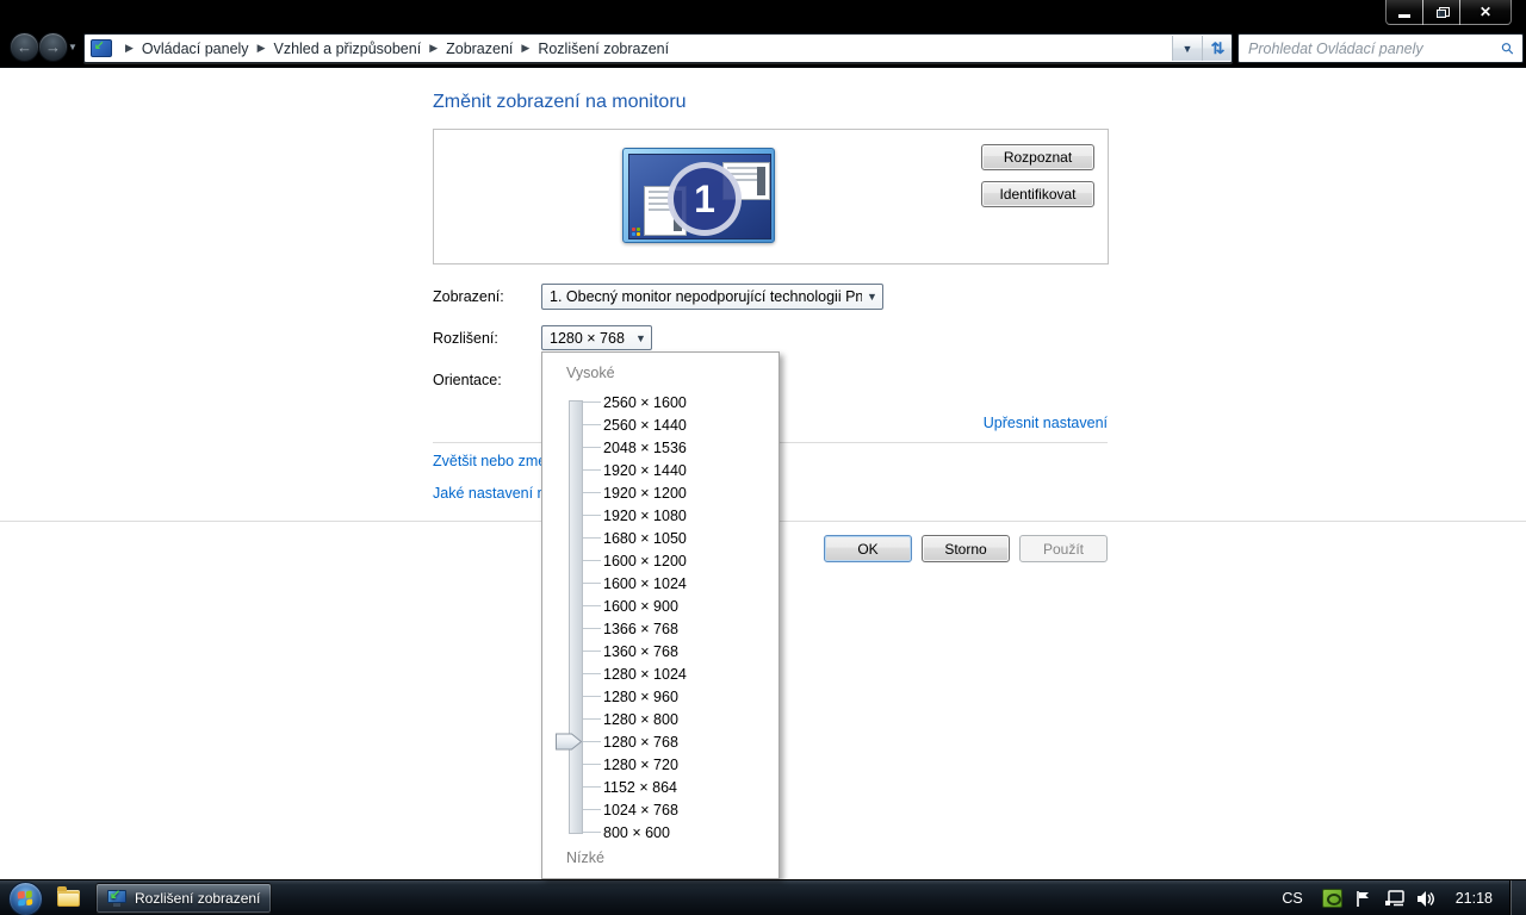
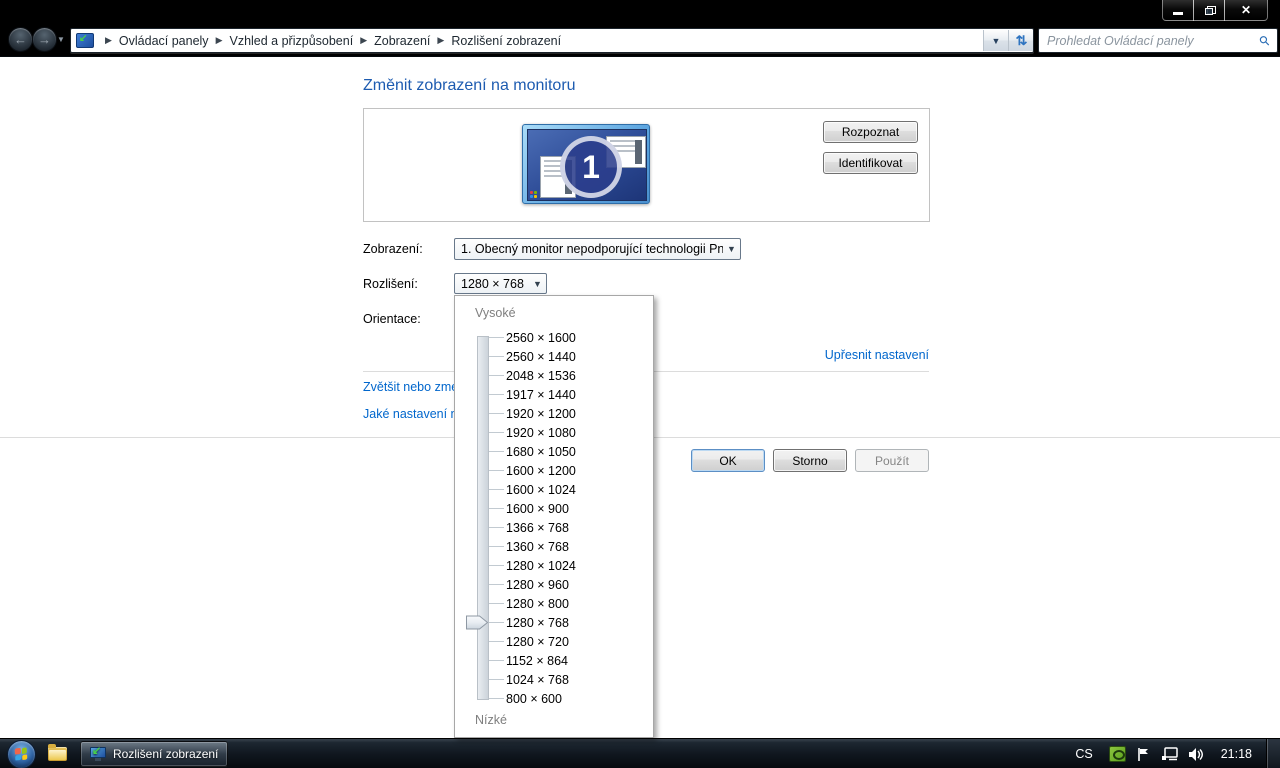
  ✕
  ←
  →
  ▼
  ▶
  Ovládací panely
  ▶
  Vzhled a přizpůsobení
  ▶
  Zobrazení
  ▶
  Rozlišení zobrazení
  ▼
  ⇅
  Prohledat Ovládací panely
  Změnit zobrazení na monitoru
  1
  Rozpoznat
  Identifikovat
  Zobrazení:
  1. Obecný monitor nepodporující technologii Pn
  ▼
  Rozlišení:
  1280 × 768
  ▼
  Orientace:
  Upřesnit nastavení
  Zvětšit nebo zm
  Jaké nastavení
  OK
  Storno
  Použít
  Vysoké
  2560 × 1600
  2560 × 1440
  2048 × 1536
- 1920 × 1440
+ 1917 × 1440
  1920 × 1200
  1920 × 1080
  1680 × 1050
  1600 × 1200
  1600 × 1024
  1600 × 900
  1366 × 768
  1360 × 768
  1280 × 1024
  1280 × 960
  1280 × 800
  1280 × 768
  1280 × 720
  1152 × 864
  1024 × 768
  800 × 600
  Nízké
  ↙
  Rozlišení zobrazení
  CS
  21:18
